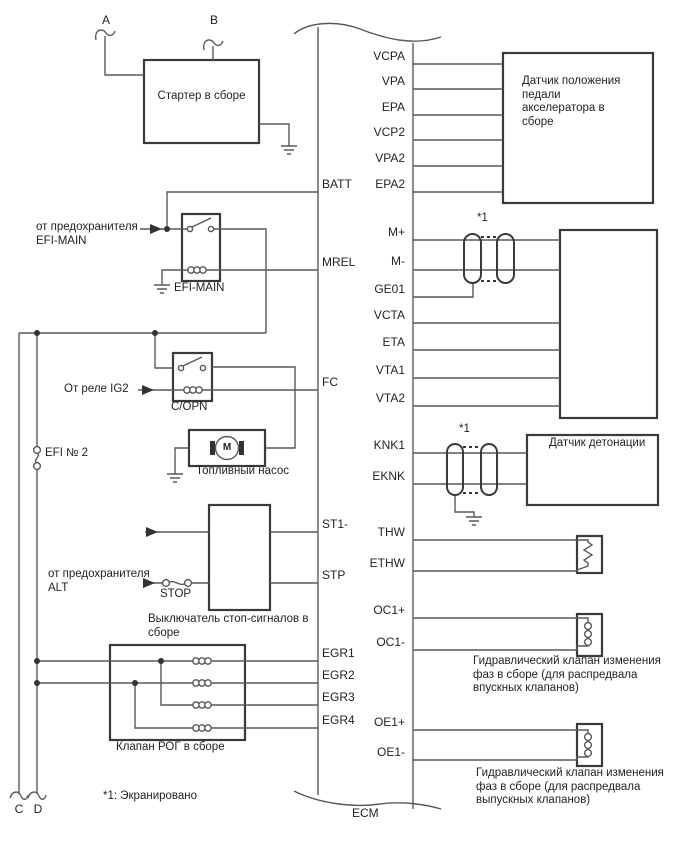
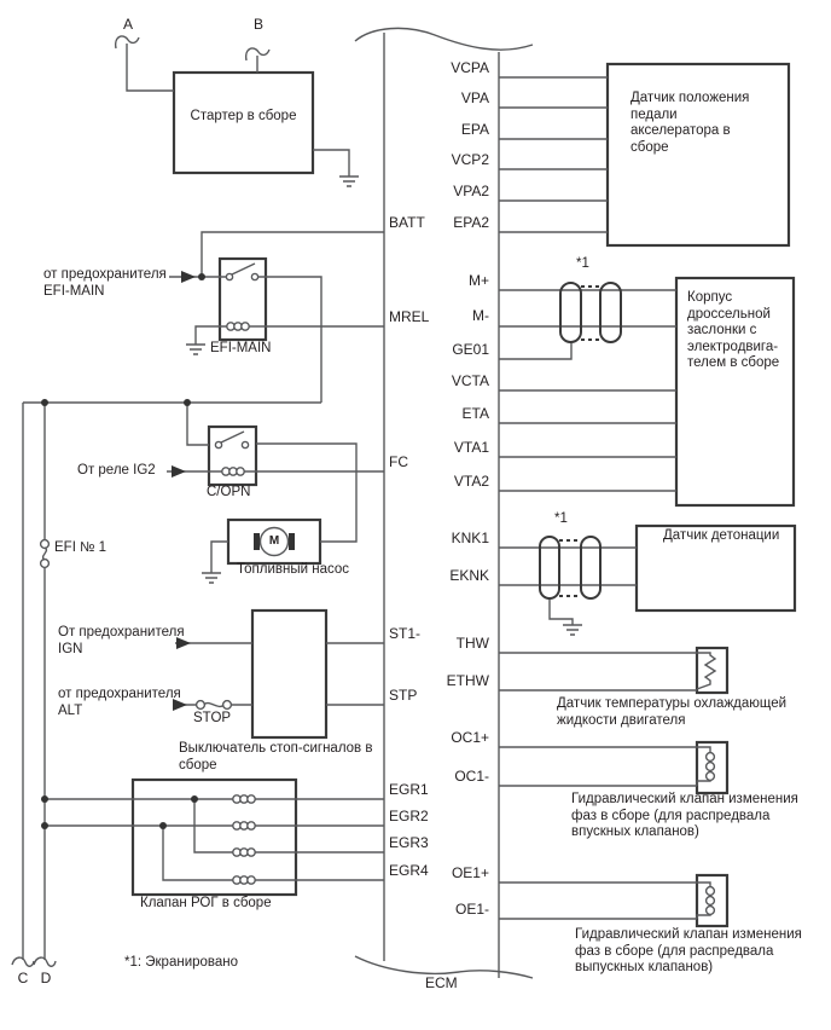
  A
  B
  C
  D
  BATT
  MREL
  FC
  ST1-
  STP
  EGR1
  EGR2
  EGR3
  EGR4
  VCPA
  VPA
  EPA
  VCP2
  VPA2
  EPA2
  M+
  M-
  GE01
  VCTA
  ETA
  VTA1
  VTA2
  KNK1
  EKNK
  THW
  ETHW
  OC1+
  OC1-
  OE1+
  OE1-
  Стартер в сборе
  от предохранителя
  EFI-MAIN
  EFI-MAIN
  От реле IG2
  C/OPN
  Топливный насос
  M
- EFI № 2
+ EFI № 1
+ От предохранителя
+ IGN
  от предохранителя
  ALT
  STOP
  Выключатель стоп-сигналов в
  сборе
  Клапан РОГ в сборе
  Датчик положения
  педали
  акселератора в
  сборе
+ Корпус
+ дроссельной
+ заслонки с
+ электродвига-
+ телем в сборе
  Датчик детонации
+ Датчик температуры охлаждающей
+ жидкости двигателя
  Гидравлический клапан изменения
  фаз в сборе (для распредвала
  впускных клапанов)
  Гидравлический клапан изменения
  фаз в сборе (для распредвала
  выпускных клапанов)
  *1
  *1
  *1: Экранировано
  ECM
